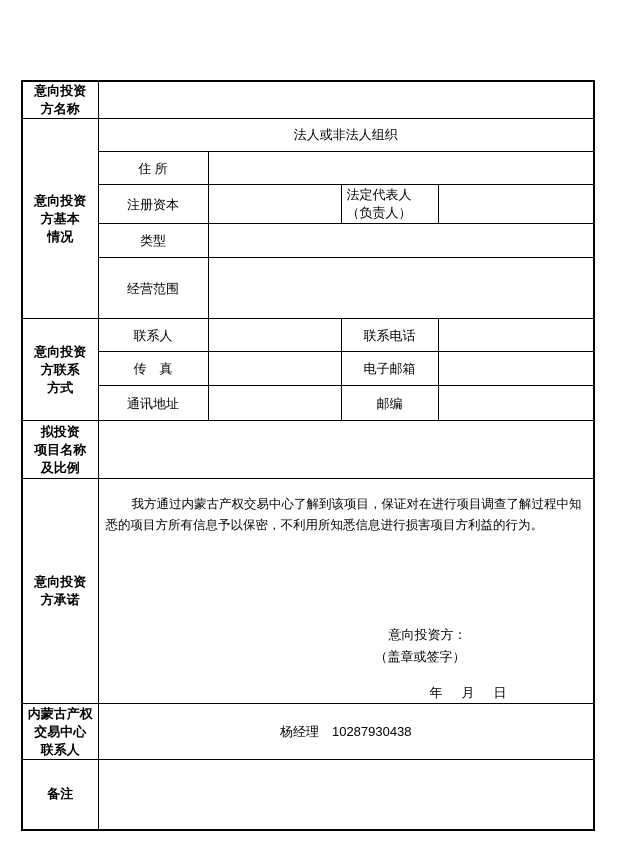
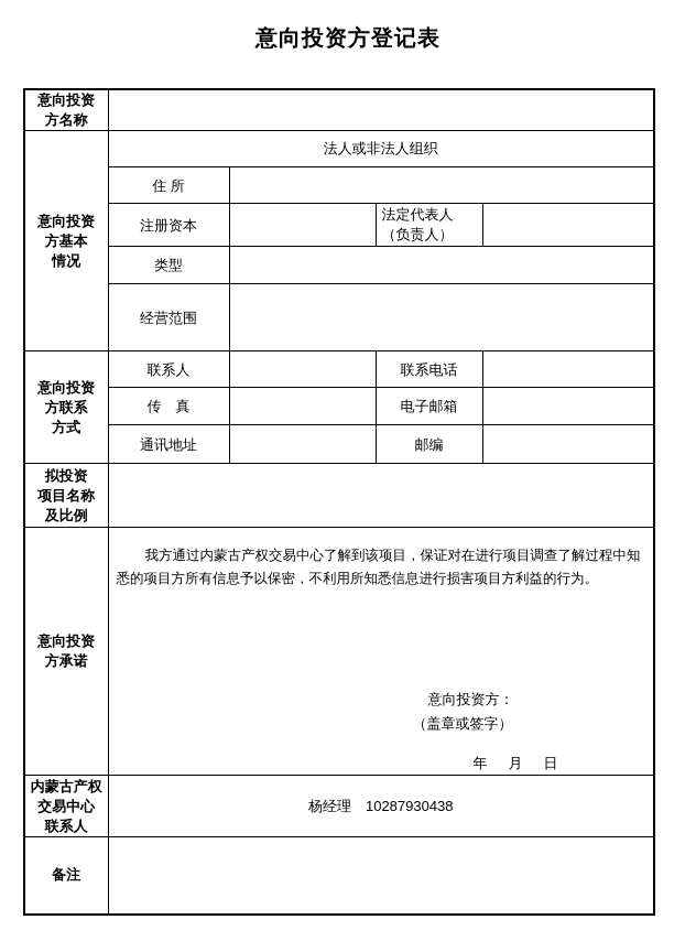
+ 意向投资方登记表
  意向投资 方名称
  意向投资 方基本 情况	法人或非法人组织
  住 所
  注册资本		法定代表人 （负责人）
  类型
  经营范围
  意向投资 方联系 方式	联系人		联系电话
  传 真		电子邮箱
  通讯地址		邮编
  拟投资 项目名称 及比例
  意向投资 方承诺	我方通过内蒙古产权交易中心了解到该项目，保证对在进行项目调查了解过程中知悉的项目方所有信息予以保密，不利用所知悉信息进行损害项目方利益的行为。 意向投资方： （盖章或签字） 年 月 日
  内蒙古产权 交易中心 联系人	杨经理 10287930438
  备注
